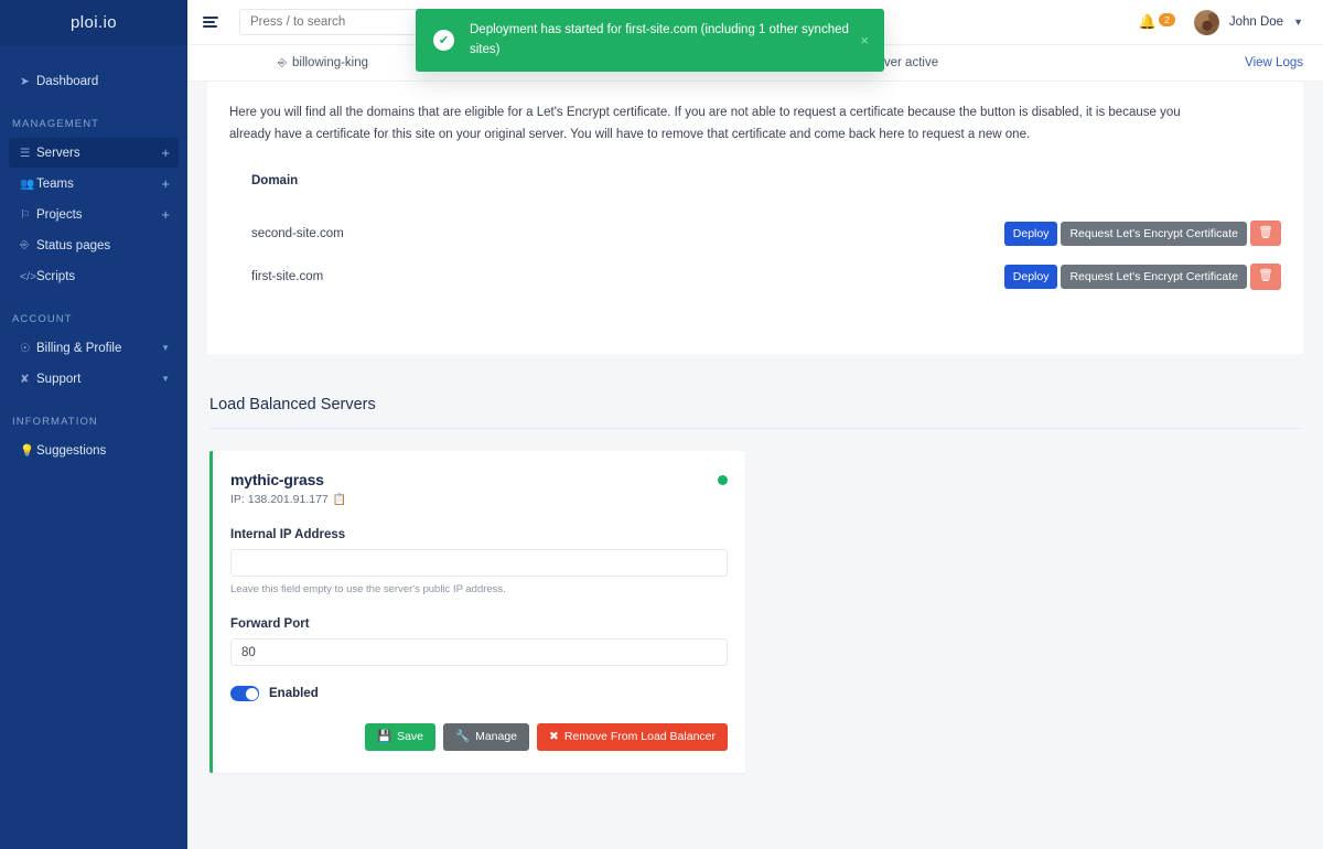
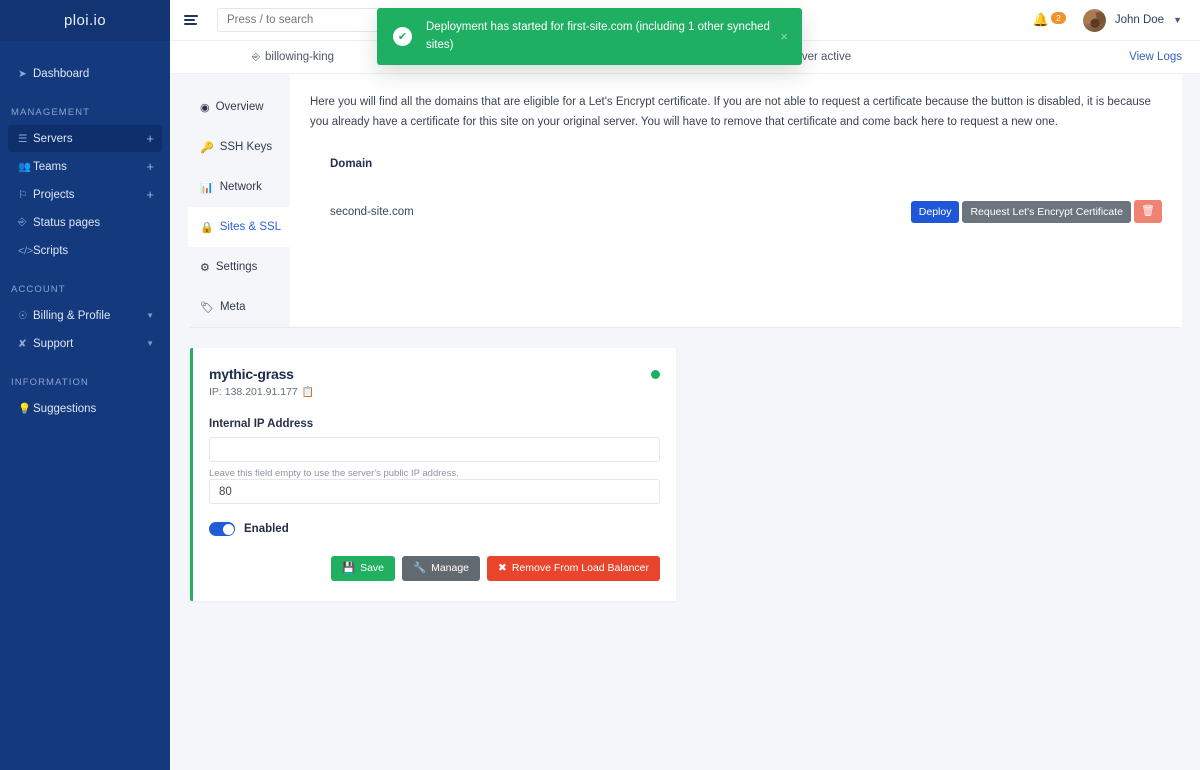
  ploi.io
  ➤
  Dashboard
  MANAGEMENT
  ☰
  Servers
  +
  👥
  Teams
  +
  ⚐
  Projects
  +
  ⎆
  Status pages
  </>
  Scripts
  ACCOUNT
  ☉
  Billing & Profile
  ▼
  ✘
  Support
  ▼
  INFORMATION
  💡
  Suggestions
  Press / to search
  🔔 2
  John Doe
  ▼
  ⎆
  billowing-king
  View Logs
+ ◉
+ Overview
+ 🔑
+ SSH Keys
+ 📊
+ Network
+ 🔒
+ Sites & SSL
+ ⚙
+ Settings
+ 🏷
+ Meta
  Here you will find all the domains that are eligible for a Let's Encrypt certificate. If you are not able to request a certificate because the button is disabled, it is because you already have a certificate for this site on your original server. You will have to remove that certificate and come back here to request a new one.
  Domain
  second-site.com	Deploy Request Let's Encrypt Certificate 🗑
- first-site.com	Deploy Request Let's Encrypt Certificate 🗑
- Load Balanced Servers
  mythic-grass
  IP: 138.201.91.177
  📋
  Internal IP Address
  Leave this field empty to use the server's public IP address.
- Forward Port
  80
  Enabled
  💾
  Save
  🔧
  Manage
  ✖
  Remove From Load Balancer
  ✔
  Deployment has started for first-site.com (including 1 other synched sites)
  ×
